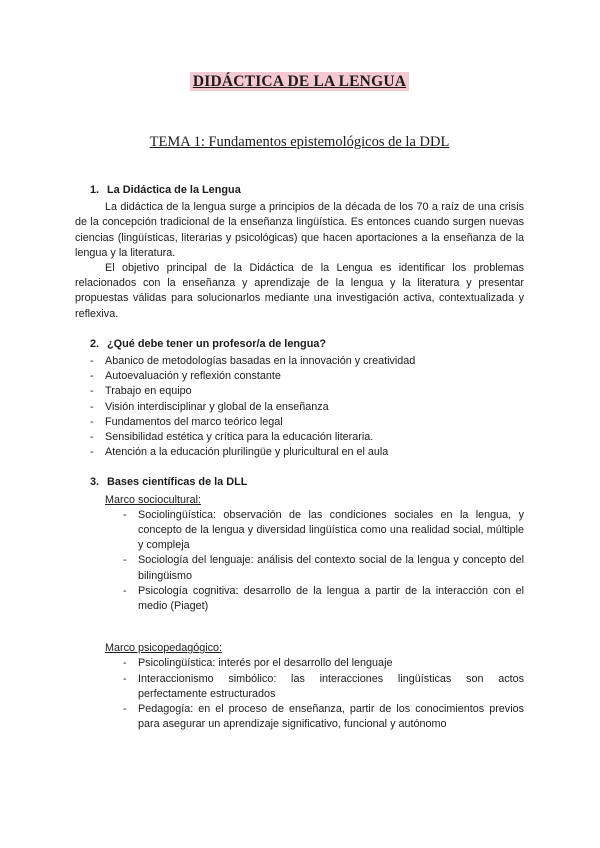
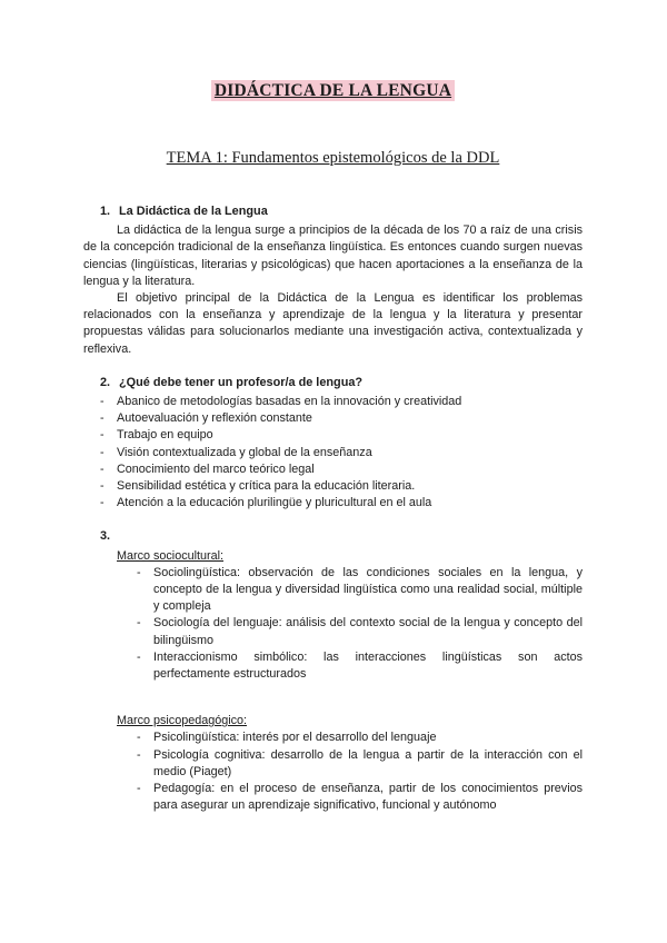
  DIDÁCTICA DE LA LENGUA
  TEMA 1: Fundamentos epistemológicos de la DDL
  1.
  La Didáctica de la Lengua
  La didáctica de la lengua surge a principios de la década de los 70 a raíz de una crisis de la concepción tradicional de la enseñanza lingüística. Es entonces cuando surgen nuevas ciencias (lingüísticas, literarias y psicológicas) que hacen aportaciones a la enseñanza de la lengua y la literatura.
  El objetivo principal de la Didáctica de la Lengua es identificar los problemas relacionados con la enseñanza y aprendizaje de la lengua y la literatura y presentar propuestas válidas para solucionarlos mediante una investigación activa, contextualizada y reflexiva.
  2.
  ¿Qué debe tener un profesor/a de lengua?
  -
  Abanico de metodologías basadas en la innovación y creatividad
  -
  Autoevaluación y reflexión constante
  -
  Trabajo en equipo
  -
- Visión interdisciplinar y global de la enseñanza
+ Visión contextualizada y global de la enseñanza
  -
- Fundamentos del marco teórico legal
+ Conocimiento del marco teórico legal
  -
  Sensibilidad estética y crítica para la educación literaria.
  -
  Atención a la educación plurilingüe y pluricultural en el aula
  3.
- Bases científicas de la DLL
  Marco sociocultural:
  -
  Sociolingüística: observación de las condiciones sociales en la lengua, y concepto de la lengua y diversidad lingüística como una realidad social, múltiple y compleja
  -
  Sociología del lenguaje: análisis del contexto social de la lengua y concepto del bilingüismo
  -
- Psicología cognitiva: desarrollo de la lengua a partir de la interacción con el medio (Piaget)
+ Interaccionismo simbólico: las interacciones lingüísticas son actos perfectamente estructurados
  Marco psicopedagógico:
  -
  Psicolingüística: interés por el desarrollo del lenguaje
  -
- Interaccionismo simbólico: las interacciones lingüísticas son actos perfectamente estructurados
+ Psicología cognitiva: desarrollo de la lengua a partir de la interacción con el medio (Piaget)
  -
  Pedagogía: en el proceso de enseñanza, partir de los conocimientos previos para asegurar un aprendizaje significativo, funcional y autónomo
